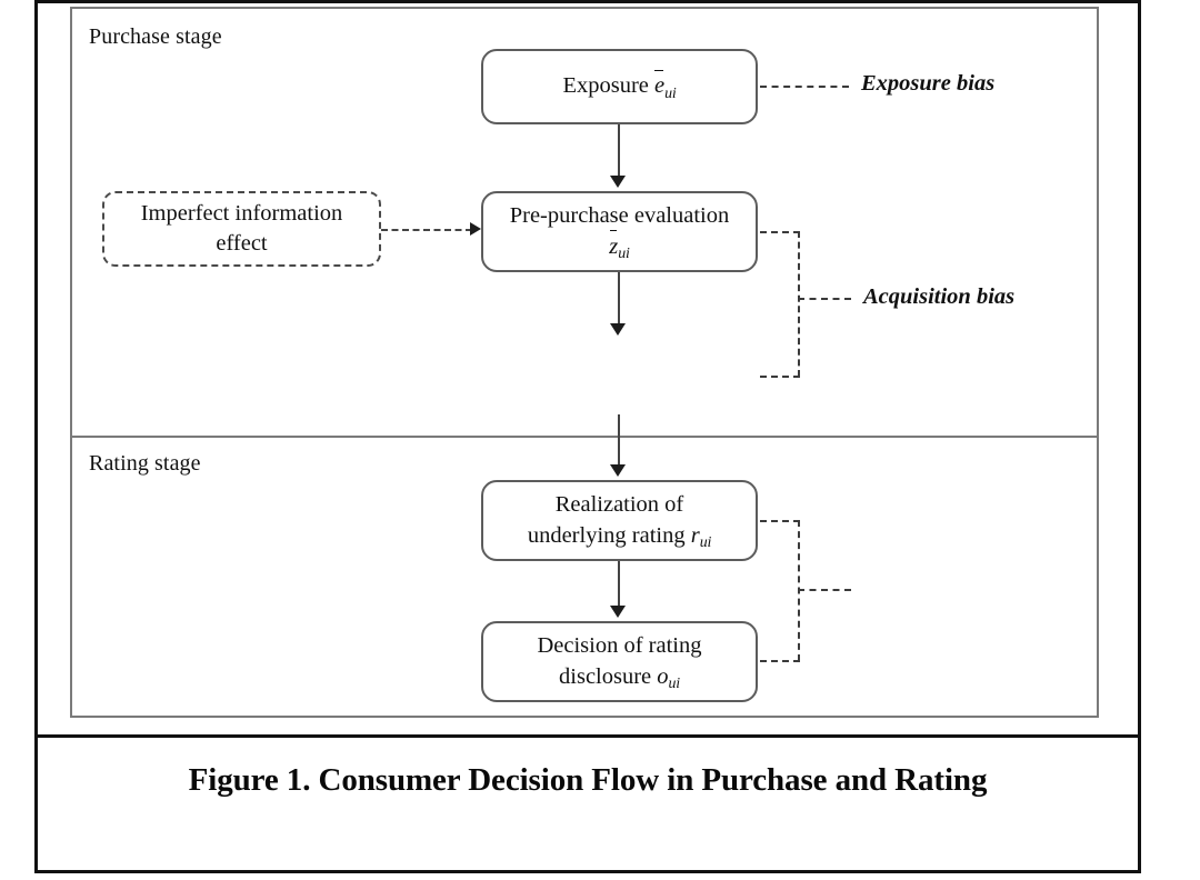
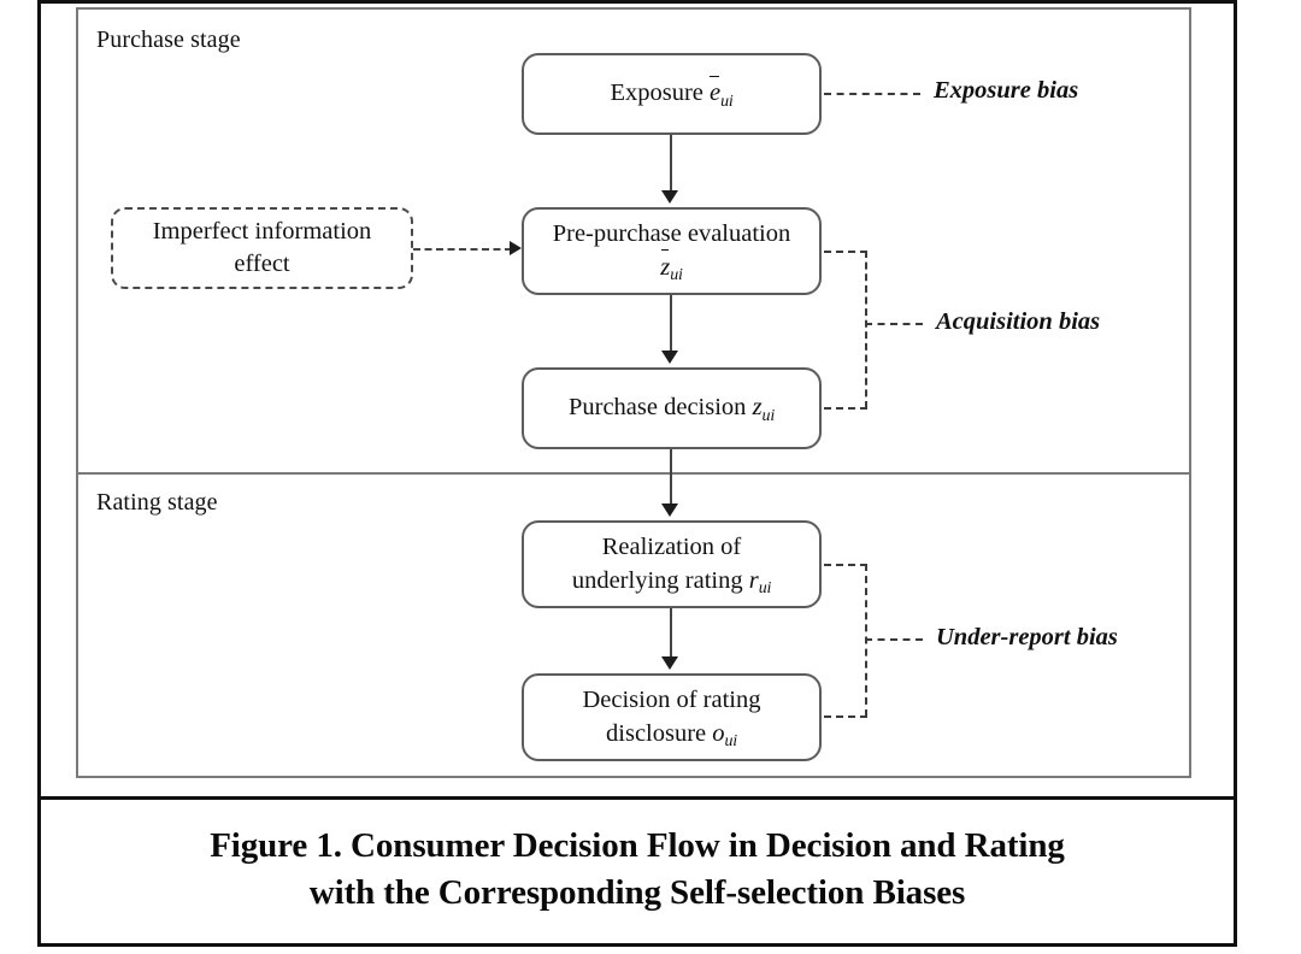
  Purchase stage
  Rating stage
  Exposure eui
  Imperfect information
  effect
  Pre-purchase evaluation
  zui
+ Purchase decision zui
  Realization of
  underlying rating rui
  Decision of rating
  disclosure oui
  Exposure bias
  Acquisition bias
+ Under-report bias
- Figure 1. Consumer Decision Flow in Purchase and Rating
+ Figure 1. Consumer Decision Flow in Decision and Rating
+ with the Corresponding Self-selection Biases
